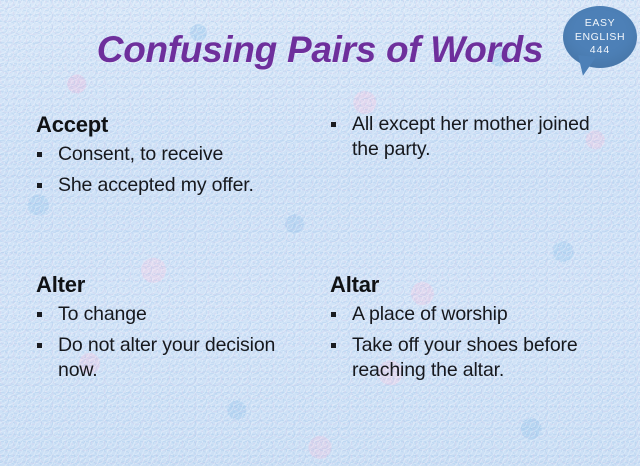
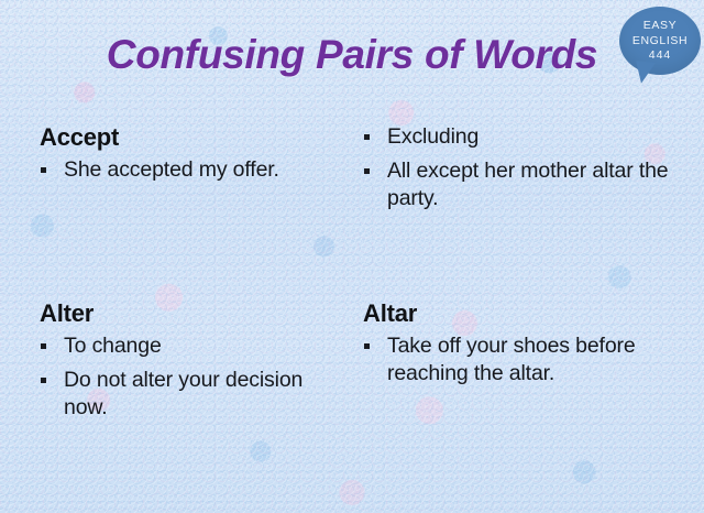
  Confusing Pairs of Words
  EASY
  ENGLISH
  444
  Accept
- Consent, to receive
  She accepted my offer.
+ Excluding
- All except her mother joined the party.
+ All except her mother altar the party.
  Alter
  To change
  Do not alter your decision now.
  Altar
- A place of worship
  Take off your shoes before reaching the altar.
